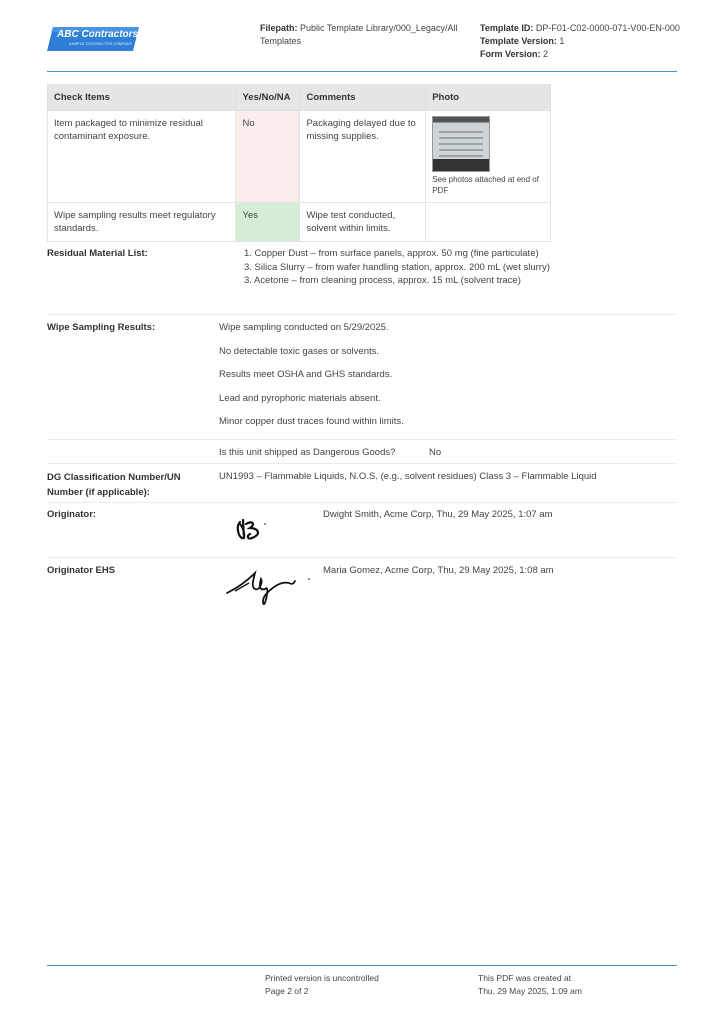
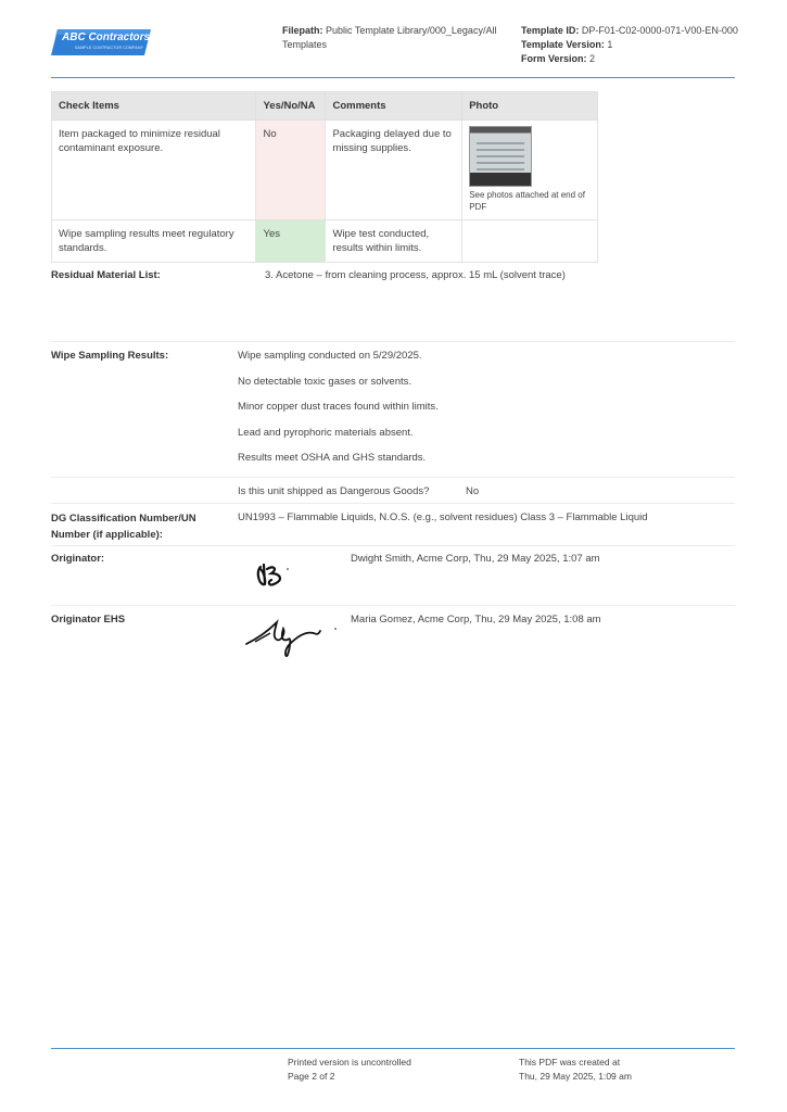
  ABC Contractors
  Filepath: Public Template Library/000_Legacy/All
  Templates
  Template ID: DP-F01-C02-0000-071-V00-EN-000
  Template Version: 1
  Form Version: 2
  Check Items	Yes/No/NA	Comments	Photo
  Item packaged to minimize residual contaminant exposure.	No	Packaging delayed due to missing supplies.	See photos attached at end of PDF
- Wipe sampling results meet regulatory standards.	Yes	Wipe test conducted, solvent within limits.
+ Wipe sampling results meet regulatory standards.	Yes	Wipe test conducted, results within limits.
  Residual Material List:
- 1. Copper Dust – from surface panels, approx. 50 mg (fine particulate)
- 3. Silica Slurry – from wafer handling station, approx. 200 mL (wet slurry)
  3. Acetone – from cleaning process, approx. 15 mL (solvent trace)
  Wipe Sampling Results:
  Wipe sampling conducted on 5/29/2025.
  No detectable toxic gases or solvents.
- Results meet OSHA and GHS standards.
+ Minor copper dust traces found within limits.
  Lead and pyrophoric materials absent.
- Minor copper dust traces found within limits.
+ Results meet OSHA and GHS standards.
  Is this unit shipped as Dangerous Goods?
  No
  DG Classification Number/UN
  Number (if applicable):
  UN1993 – Flammable Liquids, N.O.S. (e.g., solvent residues) Class 3 – Flammable Liquid
  Originator:
  Dwight Smith, Acme Corp, Thu, 29 May 2025, 1:07 am
  Originator EHS
  Maria Gomez, Acme Corp, Thu, 29 May 2025, 1:08 am
  Printed version is uncontrolled
  Page 2 of 2
  This PDF was created at
  Thu, 29 May 2025, 1:09 am
